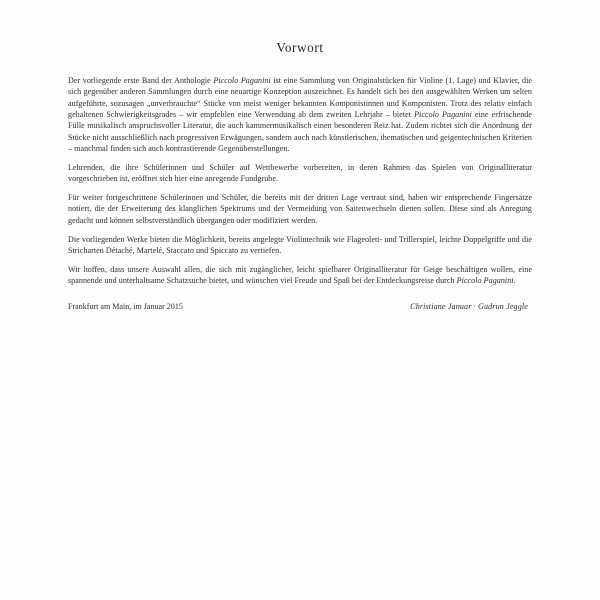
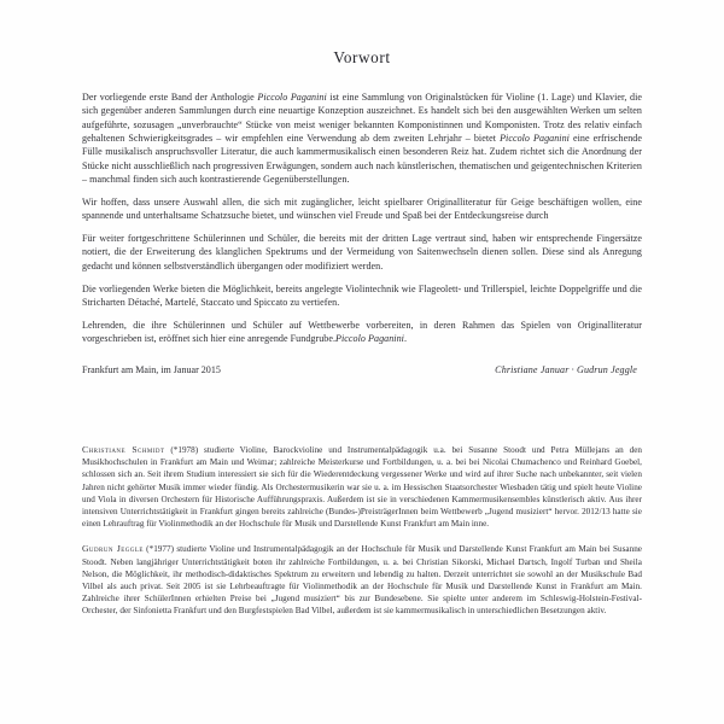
  Vorwort
  Der vorliegende erste Band der Anthologie Piccolo Paganini ist eine Sammlung von Originalstücken für Violine (1. Lage) und Klavier, die sich gegenüber anderen Sammlungen durch eine neuartige Konzeption auszeichnet. Es handelt sich bei den ausgewählten Werken um selten aufgeführte, sozusagen „unverbrauchte“ Stücke von meist weniger bekannten Komponistinnen und Komponisten. Trotz des relativ einfach gehaltenen Schwierigkeitsgrades – wir empfehlen eine Verwendung ab dem zweiten Lehrjahr – bietet Piccolo Paganini eine erfrischende Fülle musikalisch anspruchsvoller Literatur, die auch kammermusikalisch einen besonderen Reiz hat. Zudem richtet sich die Anordnung der Stücke nicht ausschließlich nach progressiven Erwägungen, sondern auch nach künstlerischen, thematischen und geigentechnischen Kriterien – manchmal finden sich auch kontrastierende Gegenüberstellungen.
- Lehrenden, die ihre Schülerinnen und Schüler auf Wettbewerbe vorbereiten, in deren Rahmen das Spielen von Originalliteratur vorgeschrieben ist, eröffnet sich hier eine anregende Fundgrube.
+ Wir hoffen, dass unsere Auswahl allen, die sich mit zugänglicher, leicht spielbarer Originalliteratur für Geige beschäftigen wollen, eine spannende und unterhaltsame Schatzsuche bietet, und wünschen viel Freude und Spaß bei der Entdeckungsreise durch
  Für weiter fortgeschrittene Schülerinnen und Schüler, die bereits mit der dritten Lage vertraut sind, haben wir entsprechende Fingersätze notiert, die der Erweiterung des klanglichen Spektrums und der Vermeidung von Saitenwechseln dienen sollen. Diese sind als Anregung gedacht und können selbstverständlich übergangen oder modifiziert werden.
  Die vorliegenden Werke bieten die Möglichkeit, bereits angelegte Violintechnik wie Flageolett- und Trillerspiel, leichte Doppelgriffe und die Stricharten Détaché, Martelé, Staccato und Spiccato zu vertiefen.
- Wir hoffen, dass unsere Auswahl allen, die sich mit zugänglicher, leicht spielbarer Originalliteratur für Geige beschäftigen wollen, eine spannende und unterhaltsame Schatzsuche bietet, und wünschen viel Freude und Spaß bei der Entdeckungsreise durch Piccolo Paganini.
+ Lehrenden, die ihre Schülerinnen und Schüler auf Wettbewerbe vorbereiten, in deren Rahmen das Spielen von Originalliteratur vorgeschrieben ist, eröffnet sich hier eine anregende Fundgrube.Piccolo Paganini.
  Frankfurt am Main, im Januar 2015
  Christiane Januar · Gudrun Jeggle
+ Christiane Schmidt (*1978) studierte Violine, Barockvioline und Instrumentalpädagogik u.a. bei Susanne Stoodt und Petra Müllejans an den Musikhochschulen in Frankfurt am Main und Weimar; zahlreiche Meisterkurse und Fortbildungen, u. a. bei bei Nicolai Chumachenco und Reinhard Goebel, schlossen sich an. Seit ihrem Studium interessiert sie sich für die Wiederentdeckung vergessener Werke und wird auf ihrer Suche nach unbekannter, seit vielen Jahren nicht gehörter Musik immer wieder fündig. Als Orchestermusikerin war sie u. a. im Hessischen Staatsorchester Wiesbaden tätig und spielt heute Violine und Viola in diversen Orchestern für Historische Aufführungspraxis. Außerdem ist sie in verschiedenen Kammermusikensembles künstlerisch aktiv. Aus ihrer intensiven Unterrichtstätigkeit in Frankfurt gingen bereits zahlreiche (Bundes-)PreisträgerInnen beim Wettbewerb „Jugend musiziert“ hervor. 2012/13 hatte sie einen Lehrauftrag für Violinmethodik an der Hochschule für Musik und Darstellende Kunst Frankfurt am Main inne.
+ Gudrun Jeggle (*1977) studierte Violine und Instrumentalpädagogik an der Hochschule für Musik und Darstellende Kunst Frankfurt am Main bei Susanne Stoodt. Neben langjähriger Unterrichtstätigkeit boten ihr zahlreiche Fortbildungen, u. a. bei Christian Sikorski, Michael Dartsch, Ingolf Turban und Sheila Nelson, die Möglichkeit, ihr methodisch-didaktisches Spektrum zu erweitern und lebendig zu halten. Derzeit unterrichtet sie sowohl an der Musikschule Bad Vilbel als auch privat. Seit 2005 ist sie Lehrbeauftragte für Violinmethodik an der Hochschule für Musik und Darstellende Kunst in Frankfurt am Main. Zahlreiche ihrer SchülerInnen erhielten Preise bei „Jugend musiziert“ bis zur Bundesebene. Sie spielte unter anderem im Schleswig-Holstein-Festival-Orchester, der Sinfonietta Frankfurt und den Burgfestspielen Bad Vilbel, außerdem ist sie kammermusikalisch in unterschiedlichen Besetzungen aktiv.
